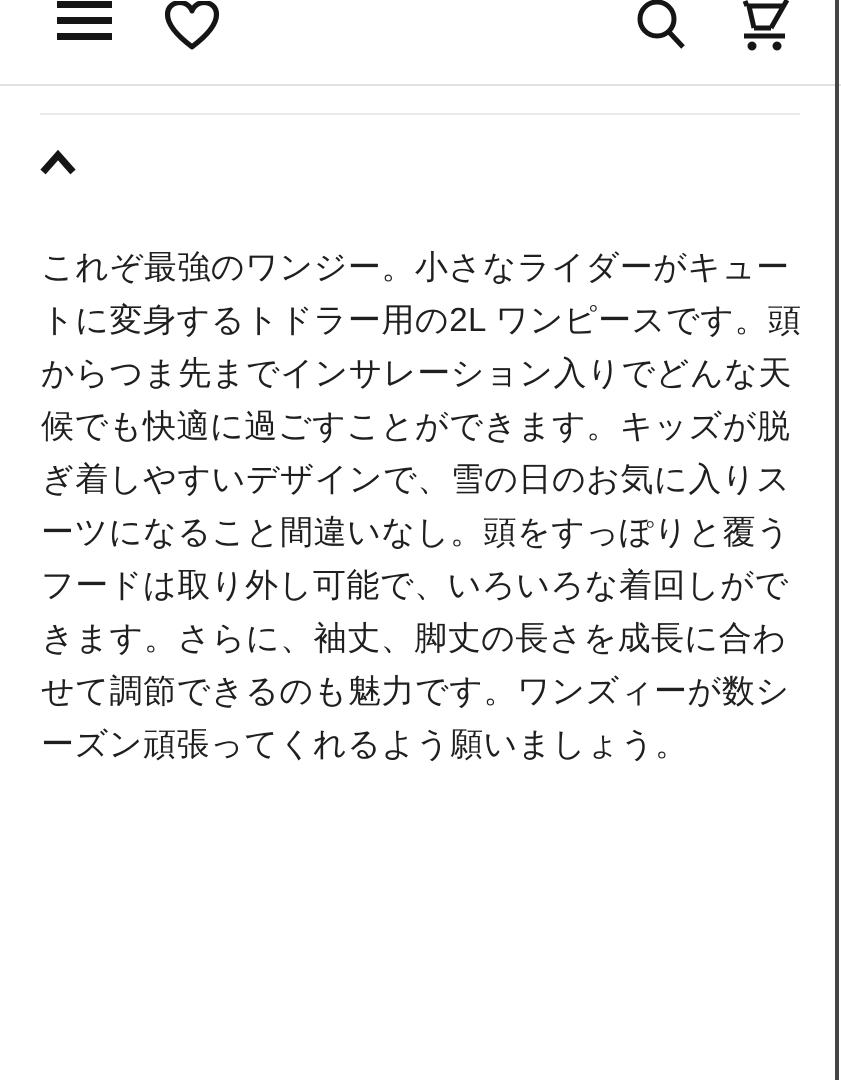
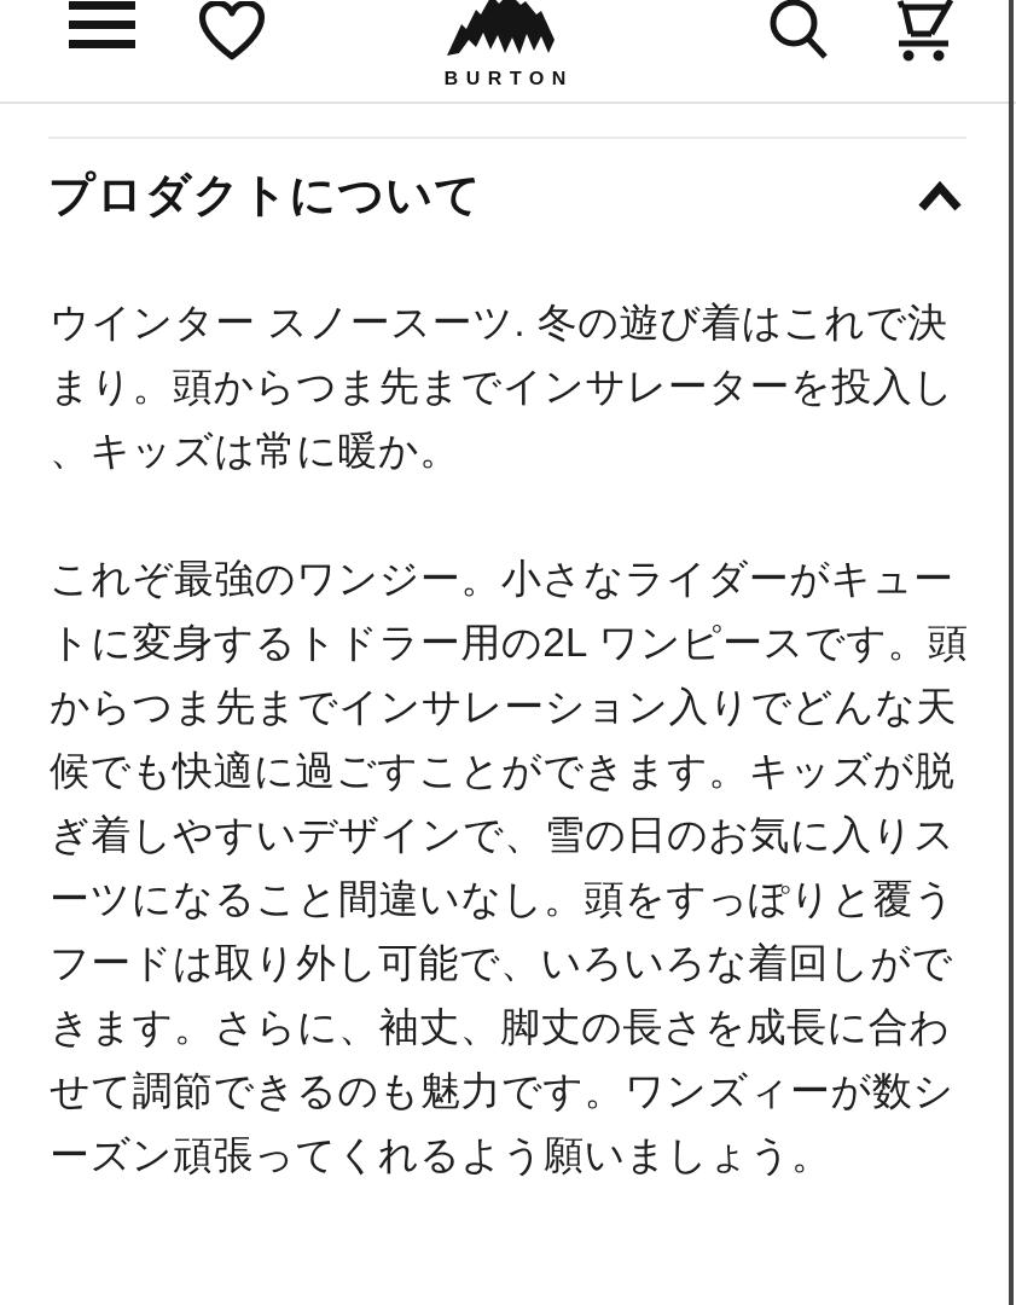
+ BURTON
+ プロダクトについて
+ ウインター スノースーツ. 冬の遊び着はこれで決まり。頭からつま先までインサレーターを投入し、キッズは常に暖か。
  これぞ最強のワンジー。小さなライダーがキュートに変身するトドラー用の2L ワンピースです。頭からつま先までインサレーション入りでどんな天候でも快適に過ごすことができます。キッズが脱ぎ着しやすいデザインで、雪の日のお気に入りスーツになること間違いなし。頭をすっぽりと覆うフードは取り外し可能で、いろいろな着回しができます。さらに、袖丈、脚丈の長さを成長に合わせて調節できるのも魅力です。ワンズィーが数シーズン頑張ってくれるよう願いましょう。
